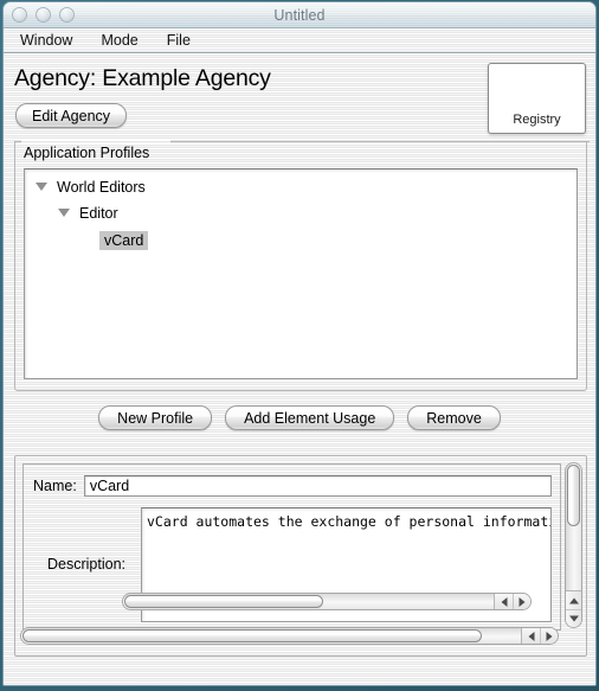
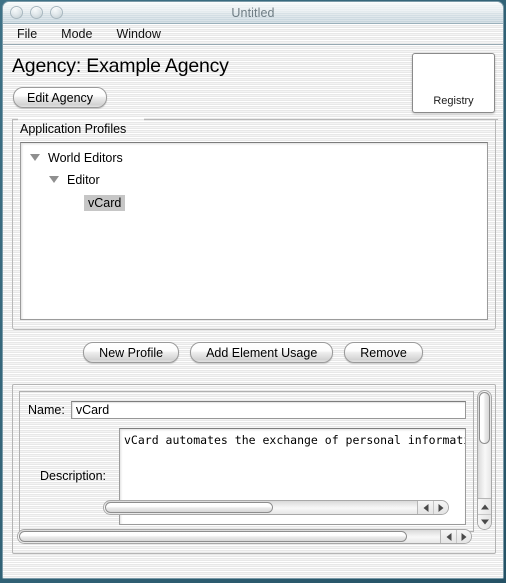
  Untitled
- Window
+ File
  Mode
- File
+ Window
  Agency: Example Agency
  Edit Agency
  Registry
  Application Profiles
  World Editors
  Editor
  vCard
  New Profile
  Add Element Usage
  Remove
  Name:
  vCard
  Description:
  vCard automates the exchange of personal informat
